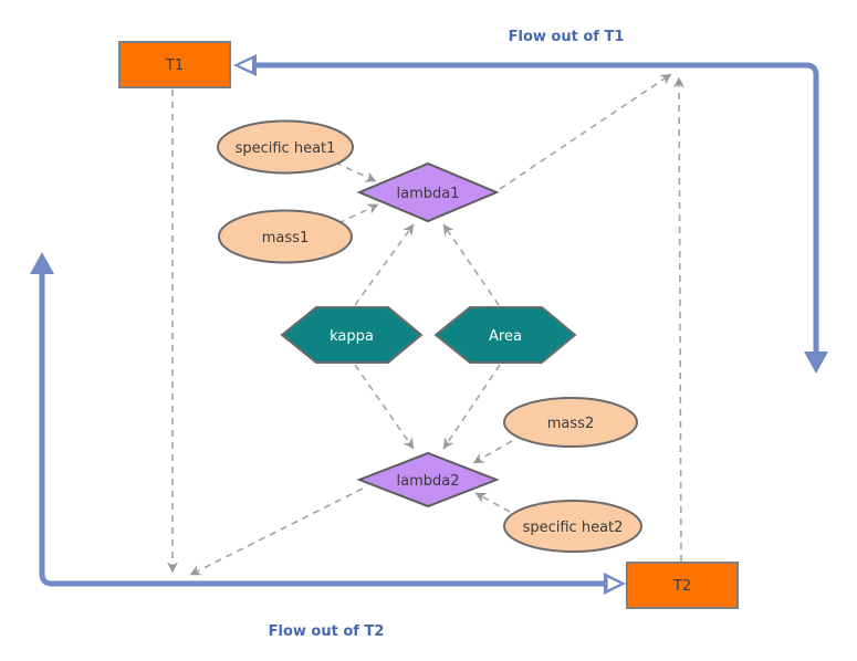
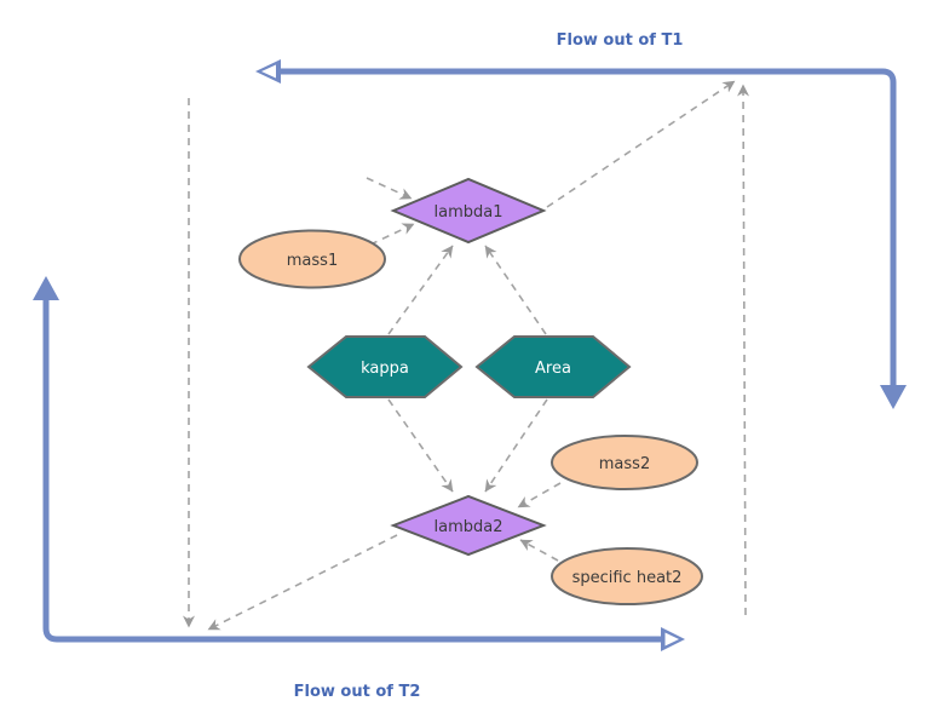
  Flow out of T1
  Flow out of T2
- T1
- T2
- specific heat1
  mass1
  mass2
  specific heat2
  lambda1
  lambda2
  kappa
  Area
